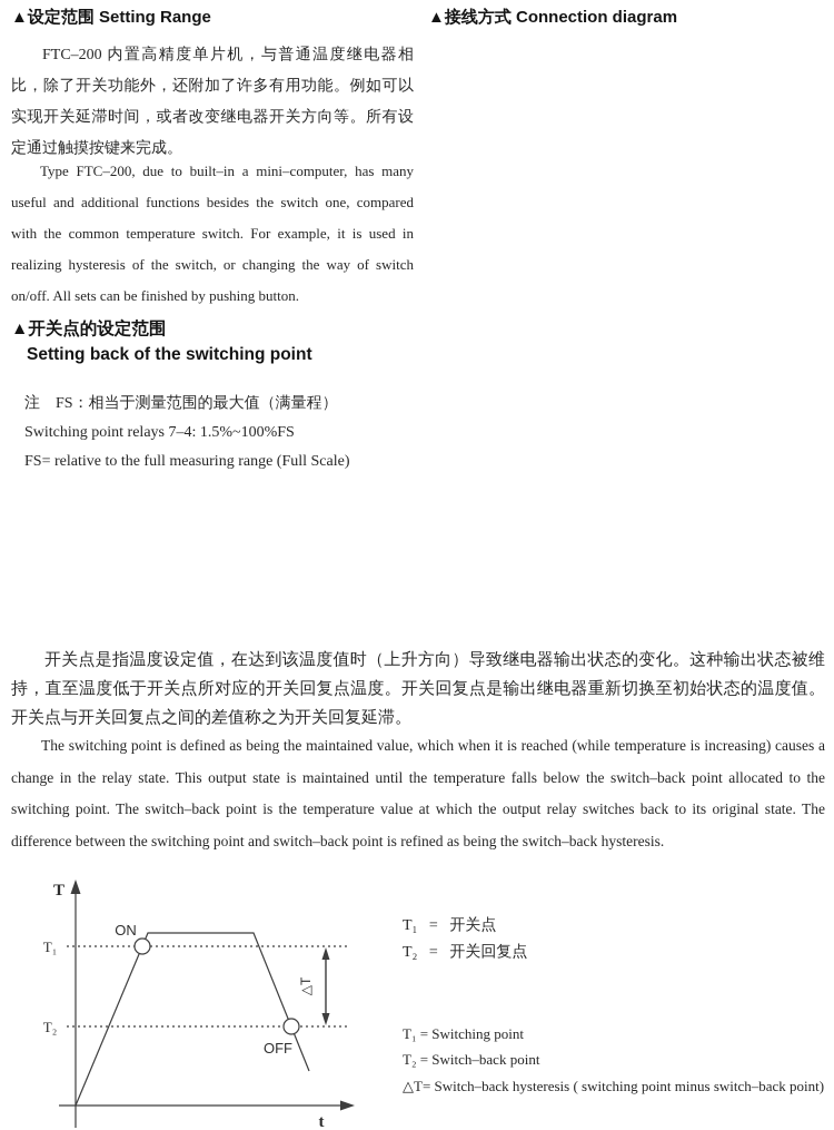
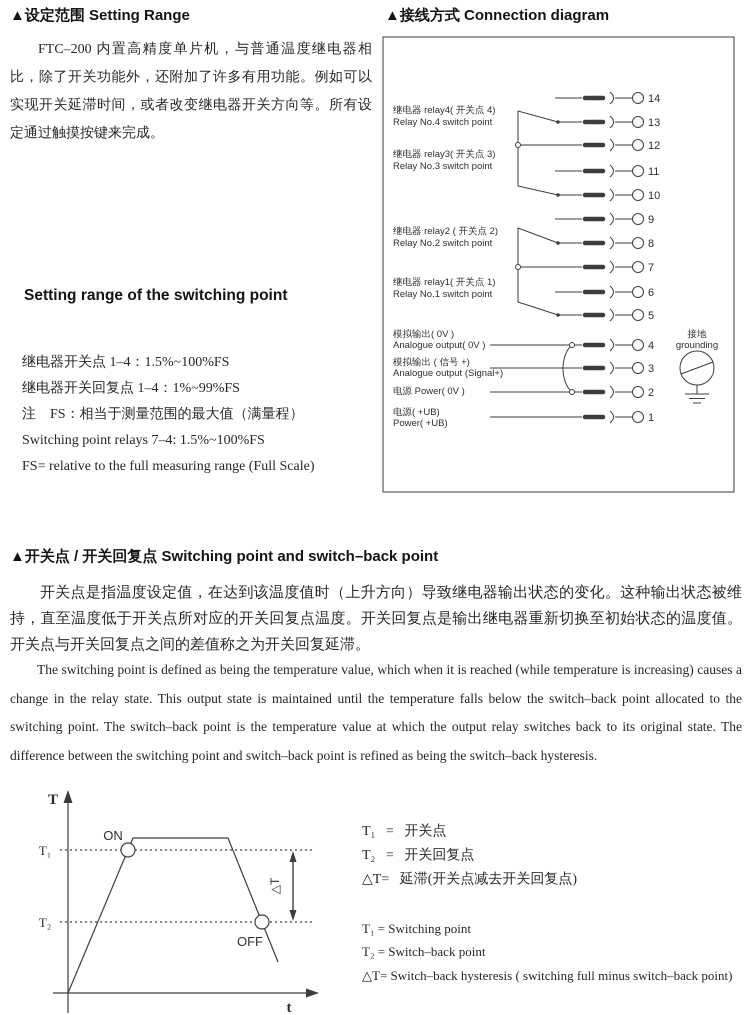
  ▲设定范围 Setting Range
  FTC–200 内置高精度单片机，与普通温度继电器相比，除了开关功能外，还附加了许多有用功能。例如可以实现开关延滞时间，或者改变继电器开关方向等。所有设定通过触摸按键来完成。
- Type FTC–200, due to built–in a mini–computer, has many useful and additional functions besides the switch one, compared with the common temperature switch. For example, it is used in realizing hysteresis of the switch, or changing the way of switch on/off. All sets can be finished by pushing button.
- ▲开关点的设定范围
- Setting back of the switching point
+ Setting range of the switching point
+ 继电器开关点 1–4：1.5%~100%FS
+ 继电器开关回复点 1–4：1%~99%FS
  注 FS：相当于测量范围的最大值（满量程）
  Switching point relays 7–4: 1.5%~100%FS
  FS= relative to the full measuring range (Full Scale)
  ▲接线方式 Connection diagram
+ 14
+ 13
+ 12
+ 11
+ 10
+ 9
+ 8
+ 7
+ 6
+ 5
+ 4
+ 3
+ 2
+ 1
+ 继电器 relay4( 开关点 4)
+ Relay No.4 switch point
+ 继电器 relay3( 开关点 3)
+ Relay No.3 switch point
+ 继电器 relay2 ( 开关点 2)
+ Relay No.2 switch point
+ 继电器 relay1( 开关点 1)
+ Relay No.1 switch point
+ 模拟输出( 0V )
+ Analogue output( 0V )
+ 模拟输出 ( 信号 +)
+ Analogue output (Signal+)
+ 电源 Power( 0V )
+ 电源( +UB)
+ Power( +UB)
+ 接地
+ grounding
+ ▲开关点 / 开关回复点 Switching point and switch–back point
  开关点是指温度设定值，在达到该温度值时（上升方向）导致继电器输出状态的变化。这种输出状态被维持，直至温度低于开关点所对应的开关回复点温度。开关回复点是输出继电器重新切换至初始状态的温度值。开关点与开关回复点之间的差值称之为开关回复延滞。
- The switching point is defined as being the maintained value, which when it is reached (while temperature is increasing) causes a change in the relay state. This output state is maintained until the temperature falls below the switch–back point allocated to the switching point. The switch–back point is the temperature value at which the output relay switches back to its original state. The difference between the switching point and switch–back point is refined as being the switch–back hysteresis.
+ The switching point is defined as being the temperature value, which when it is reached (while temperature is increasing) causes a change in the relay state. This output state is maintained until the temperature falls below the switch–back point allocated to the switching point. The switch–back point is the temperature value at which the output relay switches back to its original state. The difference between the switching point and switch–back point is refined as being the switch–back hysteresis.
  T
  t
  T₁
  T₂
  ON
  OFF
  T₁ = 开关点
  T₂ = 开关回复点
+ △T= 延滞(开关点减去开关回复点)
  T₁ = Switching point
  T₂ = Switch–back point
- △T= Switch–back hysteresis ( switching point minus switch–back point)
+ △T= Switch–back hysteresis ( switching full minus switch–back point)
